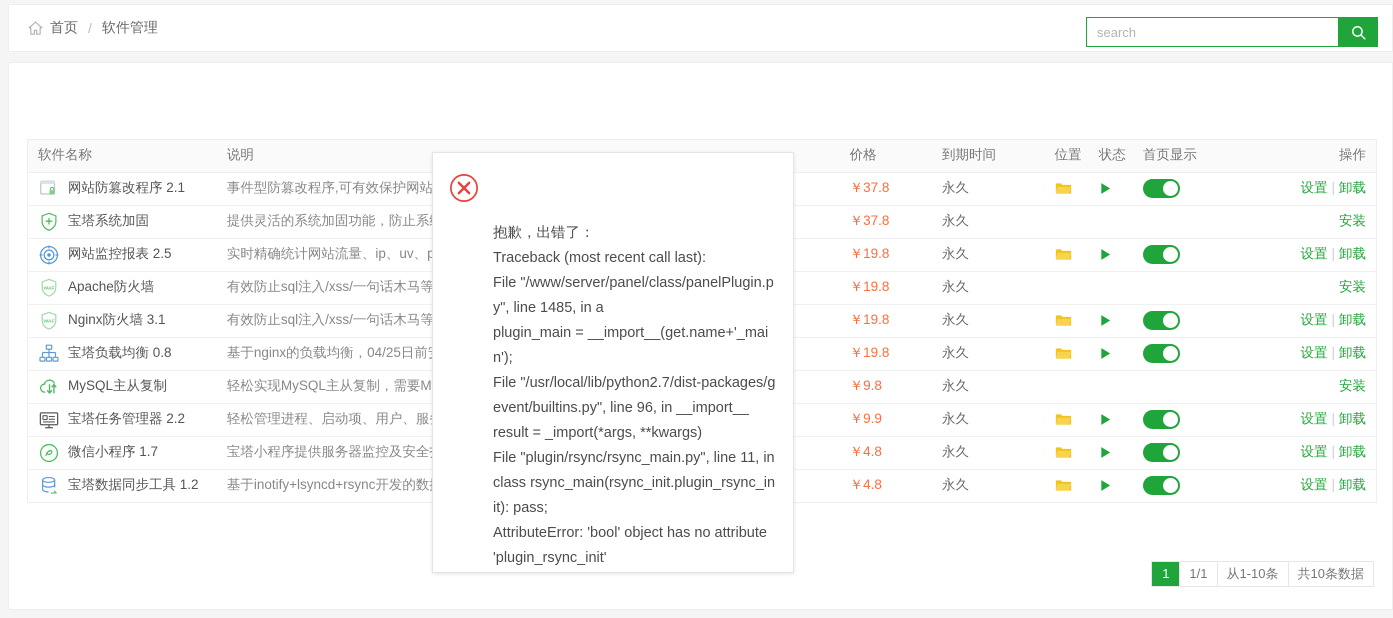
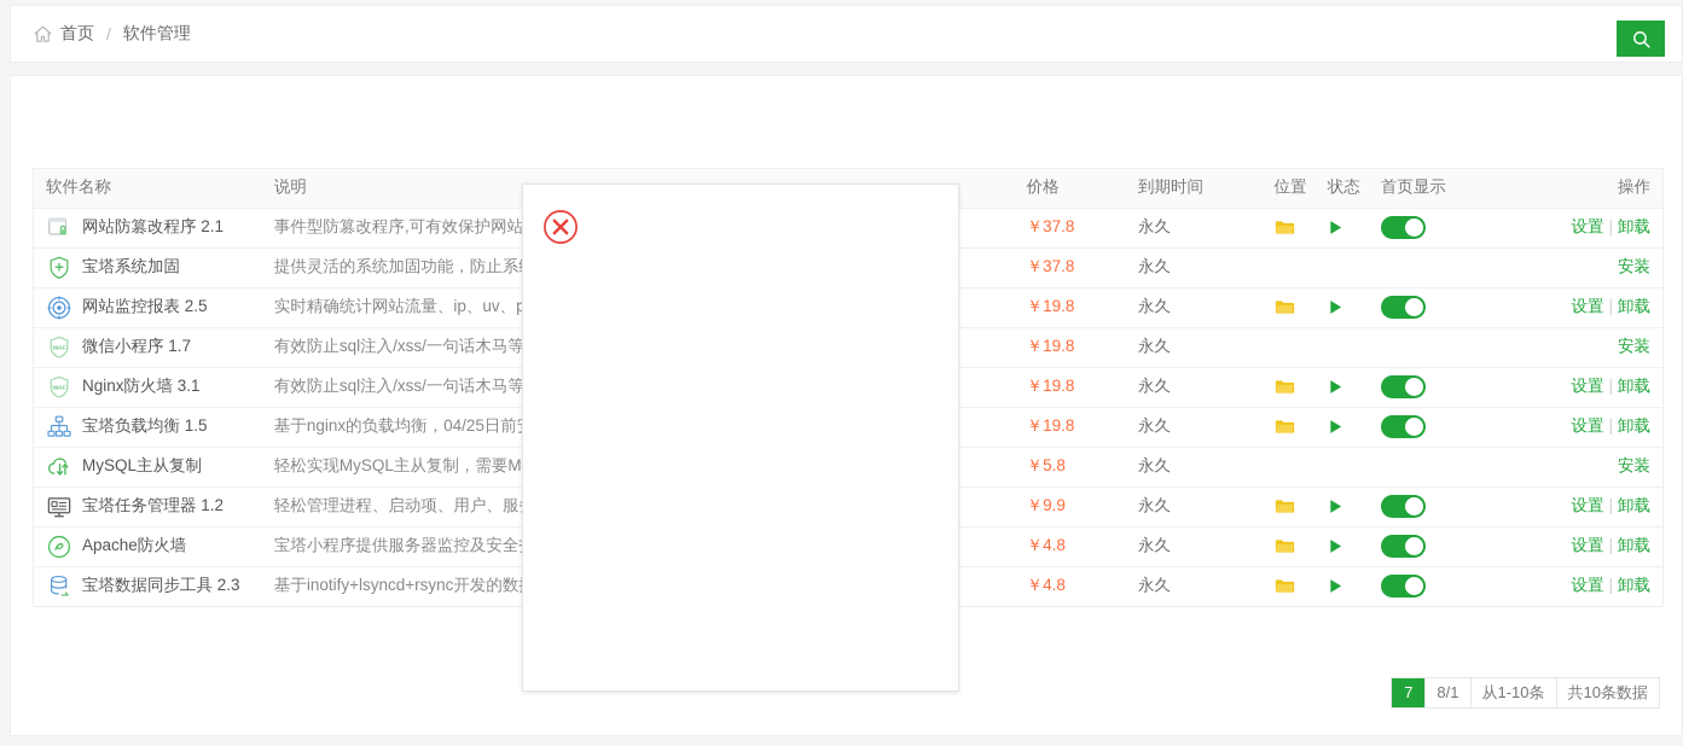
  首页
  /
  软件管理
- search
  软件名称	说明	价格	到期时间	位置	状态	首页显示	操作
  网站防篡改程序 2.1	事件型防篡改程序,可有效保护网站	￥37.8	永久				设置 | 卸载
  宝塔系统加固	提供灵活的系统加固功能，防止系	￥37.8	永久				安装
  网站监控报表 2.5	实时精确统计网站流量、ip、uv、p	￥19.8	永久				设置 | 卸载
- Apache防火墙	有效防止sql注入/xss/一句话木马等	￥19.8	永久				安装
+ 微信小程序 1.7	有效防止sql注入/xss/一句话木马等	￥19.8	永久				安装
  Nginx防火墙 3.1	有效防止sql注入/xss/一句话木马等	￥19.8	永久				设置 | 卸载
- 宝塔负载均衡 0.8	基于nginx的负载均衡，04/25日前	￥19.8	永久				设置 | 卸载
+ 宝塔负载均衡 1.5	基于nginx的负载均衡，04/25日前	￥19.8	永久				设置 | 卸载
- MySQL主从复制	轻松实现MySQL主从复制，需要M	￥9.8	永久				安装
+ MySQL主从复制	轻松实现MySQL主从复制，需要M	￥5.8	永久				安装
- 宝塔任务管理器 2.2	轻松管理进程、启动项、用户、服	￥9.9	永久				设置 | 卸载
+ 宝塔任务管理器 1.2	轻松管理进程、启动项、用户、服	￥9.9	永久				设置 | 卸载
- 微信小程序 1.7	宝塔小程序提供服务器监控及安全	￥4.8	永久				设置 | 卸载
+ Apache防火墙	宝塔小程序提供服务器监控及安全	￥4.8	永久				设置 | 卸载
- 宝塔数据同步工具 1.2	基于inotify+lsyncd+rsync开发的数	￥4.8	永久				设置 | 卸载
+ 宝塔数据同步工具 2.3	基于inotify+lsyncd+rsync开发的数	￥4.8	永久				设置 | 卸载
- 1
+ 7
- 1/1
+ 8/1
  从1-10条
  共10条数据
- 抱歉，出错了：
- Traceback (most recent call last):
- File "/www/server/panel/class/panelPlugin.py", line 1485, in a
- plugin_main = __import__(get.name+'_main');
- File "/usr/local/lib/python2.7/dist-packages/gevent/builtins.py", line 96, in __import__
- result = _import(*args, **kwargs)
- File "plugin/rsync/rsync_main.py", line 11, in
- class rsync_main(rsync_init.plugin_rsync_init): pass;
- AttributeError: 'bool' object has no attribute 'plugin_rsync_init'
